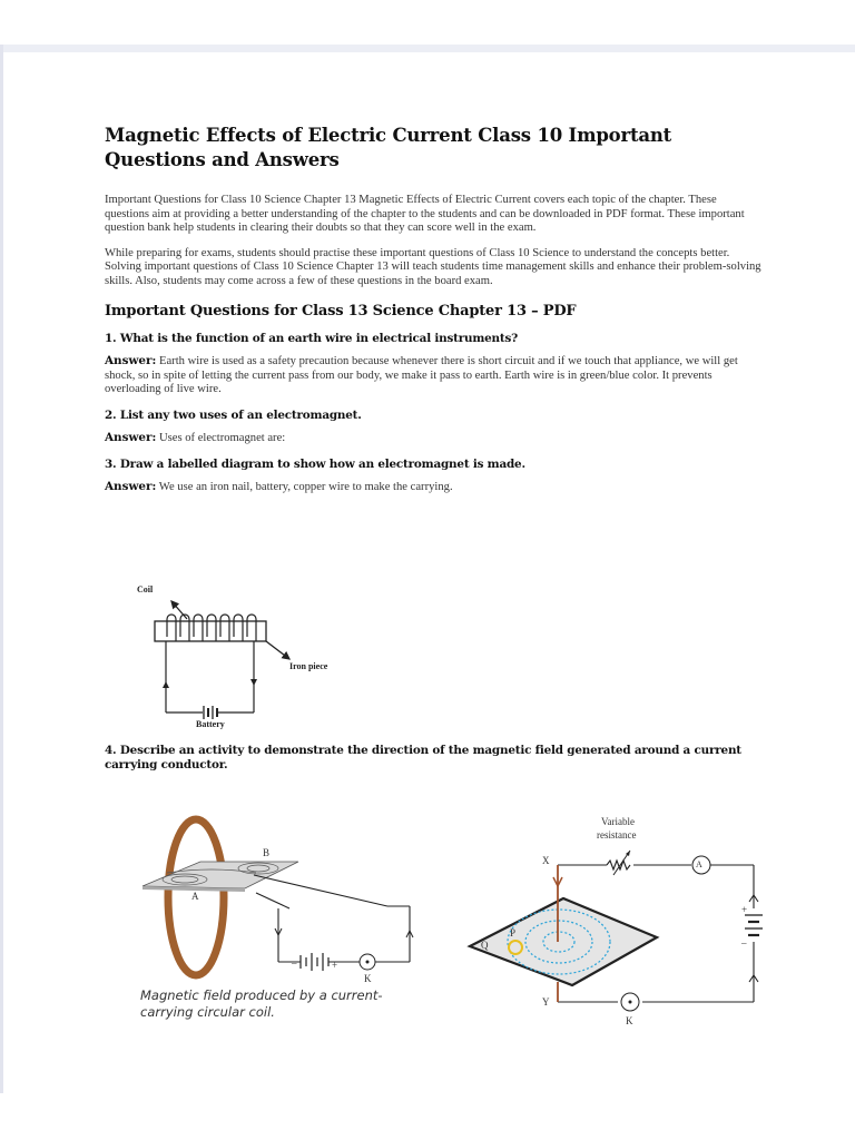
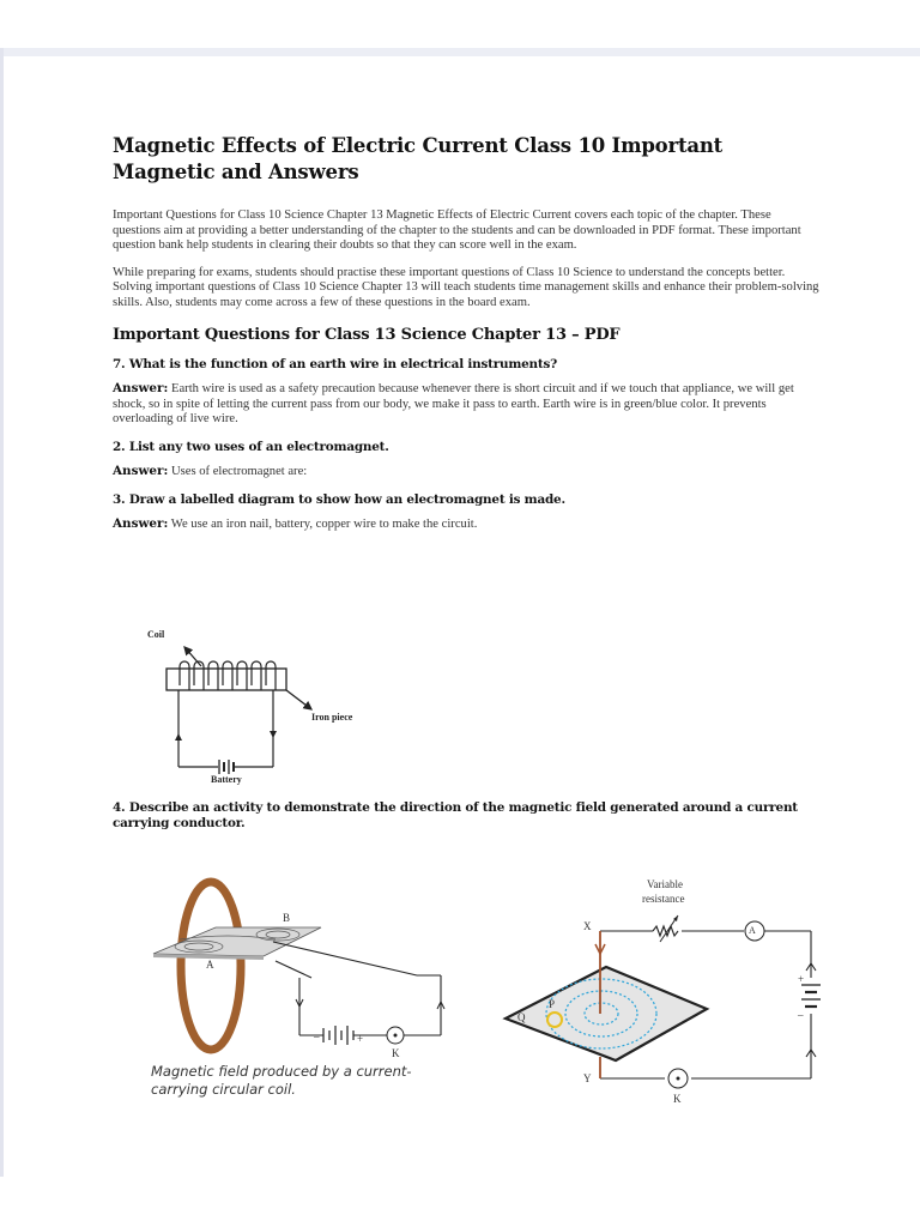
- Magnetic Effects of Electric Current Class 10 Important Questions and Answers
+ Magnetic Effects of Electric Current Class 10 Important Magnetic and Answers
  Important Questions for Class 10 Science Chapter 13 Magnetic Effects of Electric Current covers each topic of the chapter. These questions aim at providing a better understanding of the chapter to the students and can be downloaded in PDF format. These important question bank help students in clearing their doubts so that they can score well in the exam.
  While preparing for exams, students should practise these important questions of Class 10 Science to understand the concepts better. Solving important questions of Class 10 Science Chapter 13 will teach students time management skills and enhance their problem-solving skills. Also, students may come across a few of these questions in the board exam.
  Important Questions for Class 13 Science Chapter 13 – PDF
- 1. What is the function of an earth wire in electrical instruments?
+ 7. What is the function of an earth wire in electrical instruments?
  Answer: Earth wire is used as a safety precaution because whenever there is short circuit and if we touch that appliance, we will get shock, so in spite of letting the current pass from our body, we make it pass to earth. Earth wire is in green/blue color. It prevents overloading of live wire.
  2. List any two uses of an electromagnet.
  Answer: Uses of electromagnet are:
  3. Draw a labelled diagram to show how an electromagnet is made.
- Answer: We use an iron nail, battery, copper wire to make the carrying.
+ Answer: We use an iron nail, battery, copper wire to make the circuit.
  Coil
  Iron piece
  Battery
  4. Describe an activity to demonstrate the direction of the magnetic field generated around a current carrying conductor.
  B
  A
  –
  +
  K
  Magnetic field produced by a current-
  carrying circular coil.
  Variable
  resistance
  X
  A
  P
  Q
  +
  –
  Y
  K
